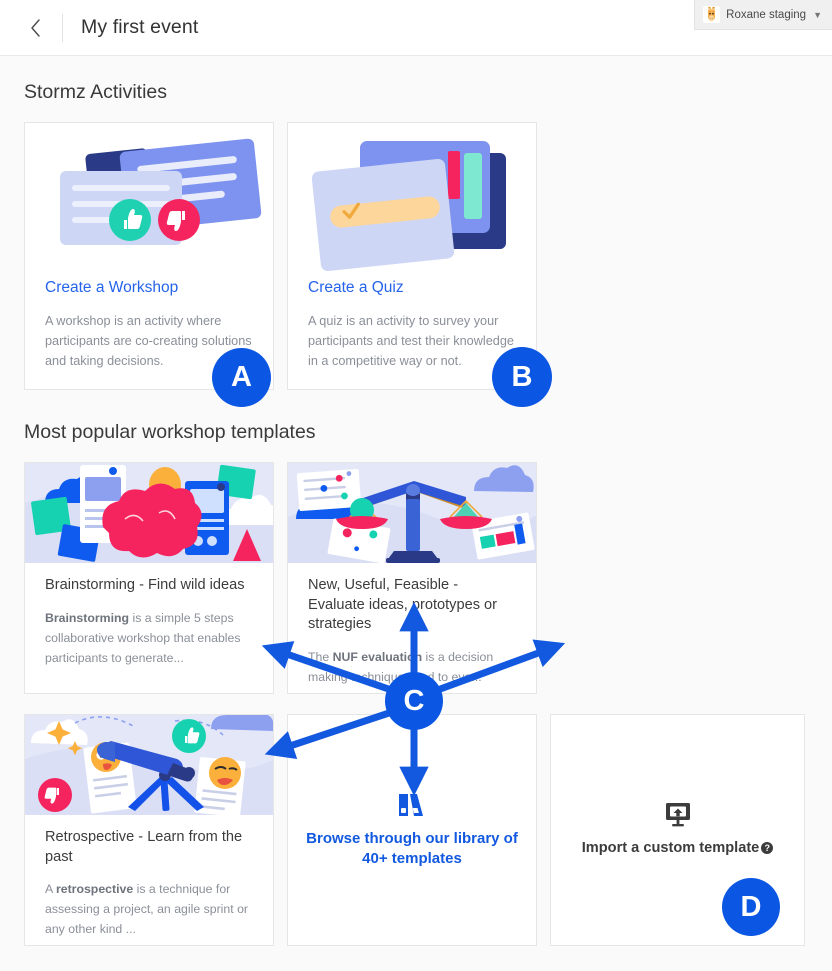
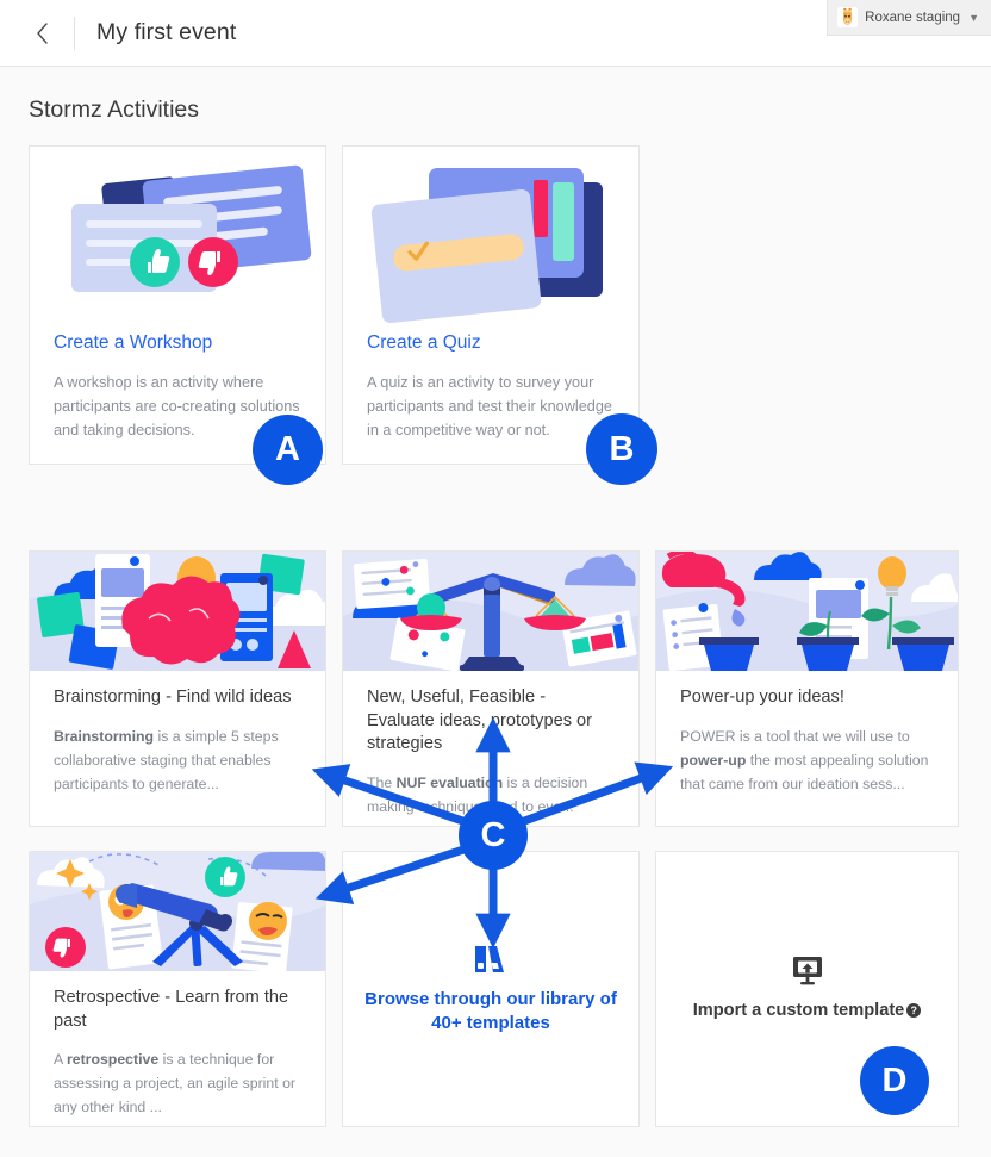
  My first event
  Roxane staging
  ▼
  Stormz Activities
  Create a Workshop
  A workshop is an activity where participants are co-creating solutions and taking decisions.
  Create a Quiz
  A quiz is an activity to survey your participants and test their knowledge in a competitive way or not.
- Most popular workshop templates
  Brainstorming - Find wild ideas
- Brainstorming is a simple 5 steps collaborative workshop that enables participants to generate...
+ Brainstorming is a simple 5 steps collaborative staging that enables participants to generate...
  New, Useful, Feasible - Evaluate ideas, prototypes or strategies
  The NUF evaluatin is a decision makinchniqud to ev
+ Power-up your ideas!
+ POWER is a tool that we will use to power-up the most appealing solution that came from our ideation sess...
  Retrospective - Learn from the past
  A retrospective is a technique for assessing a project, an agile sprint or any other kind ...
  Browse through our library of 40+ templates
  Import a custom template ?
  A
  B
  C
  D
